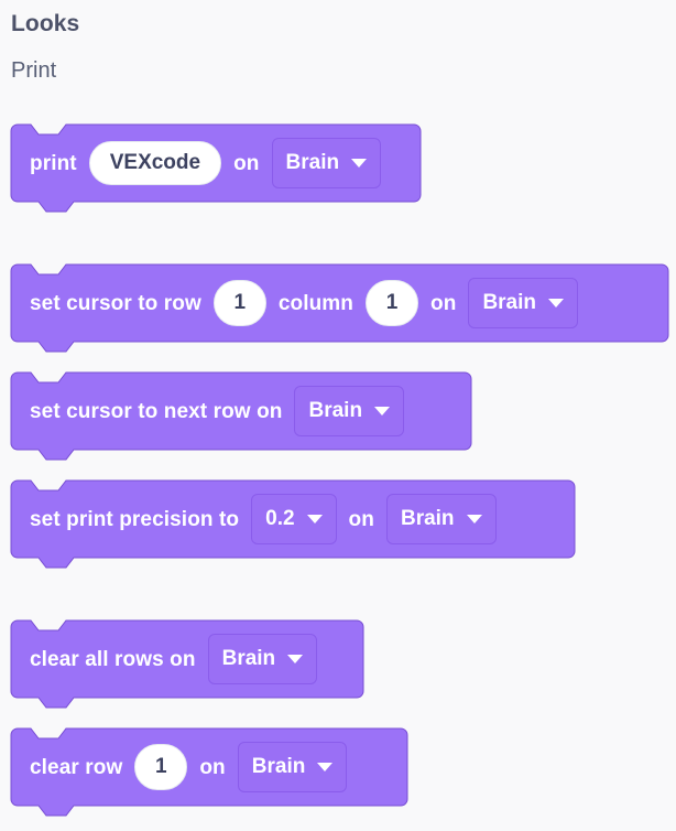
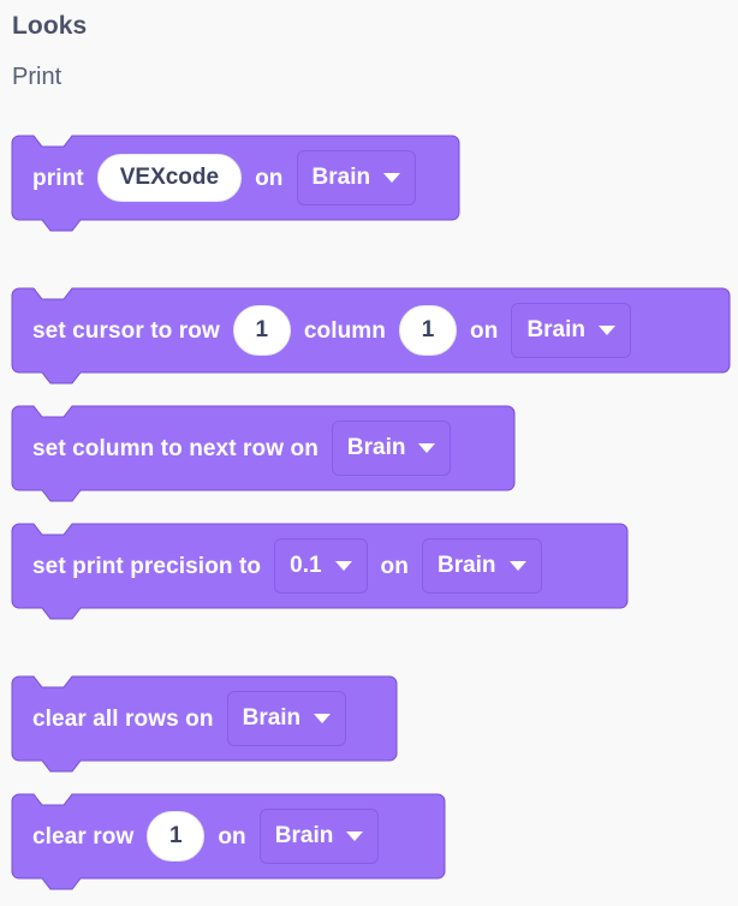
  Looks
  Print
  print
  VEXcode
  on
  Brain
  set cursor to row
  1
  column
  1
  on
  Brain
- set cursor to next row on
+ set column to next row on
  Brain
  set print precision to
- 0.2
+ 0.1
  on
  Brain
  clear all rows on
  Brain
  clear row
  1
  on
  Brain
